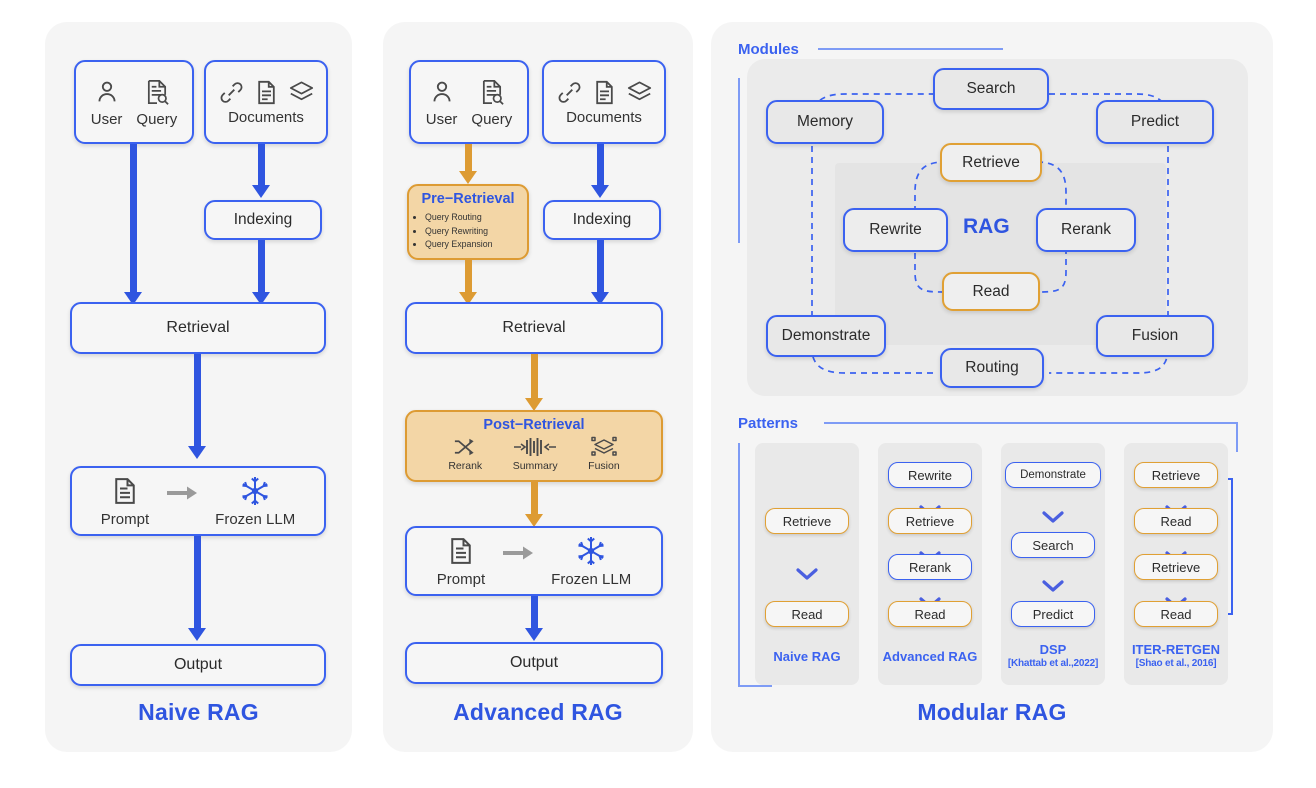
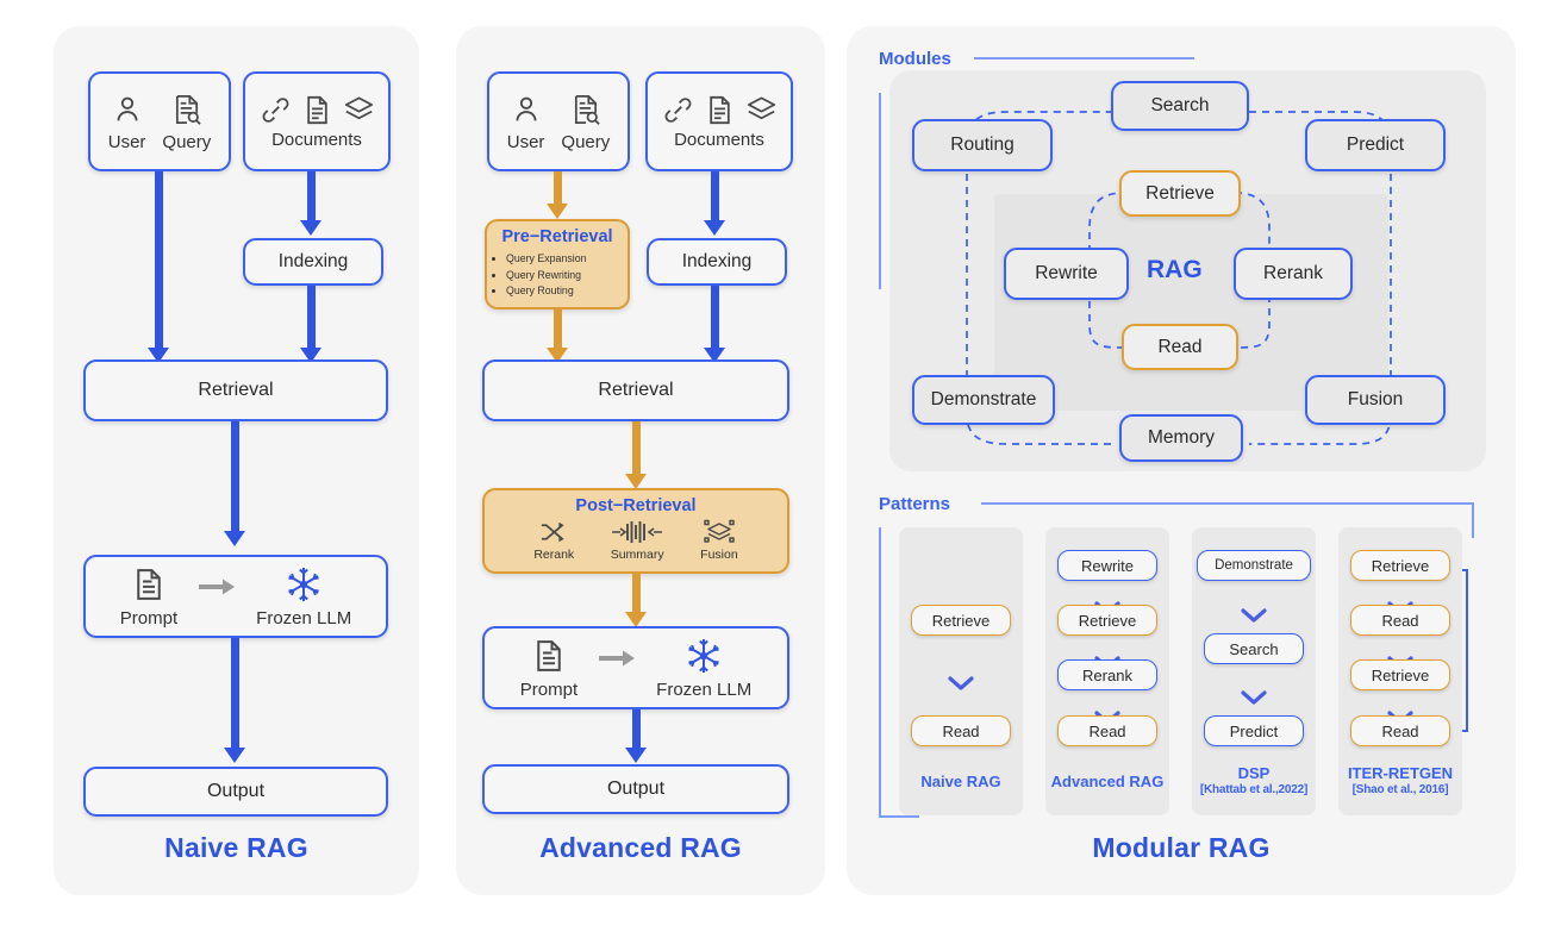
  Naive RAG
  User
  Query
  Documents
  Indexing
  Retrieval
  Prompt
  Frozen LLM
  Output
  Advanced RAG
  User
  Query
  Documents
  Pre−Retrieval
- Query Routing
+ Query Expansion
  Query Rewriting
- Query Expansion
+ Query Routing
  Indexing
  Retrieval
  Post−Retrieval
  Rerank
  Summary
  Fusion
  Prompt
  Frozen LLM
  Output
  Modular RAG
  Modules
  Search
- Memory
+ Routing
  Predict
  Retrieve
  Rewrite
  RAG
  Rerank
  Read
  Demonstrate
  Fusion
- Routing
+ Memory
  Patterns
  Retrieve
  Read
  Naive RAG
  Rewrite
  Retrieve
  Rerank
  Read
  Advanced RAG
  Demonstrate
  Search
  Predict
  DSP
  [Khattab et al.,2022]
  Retrieve
  Read
  Retrieve
  Read
  ITER-RETGEN
  [Shao et al., 2016]
